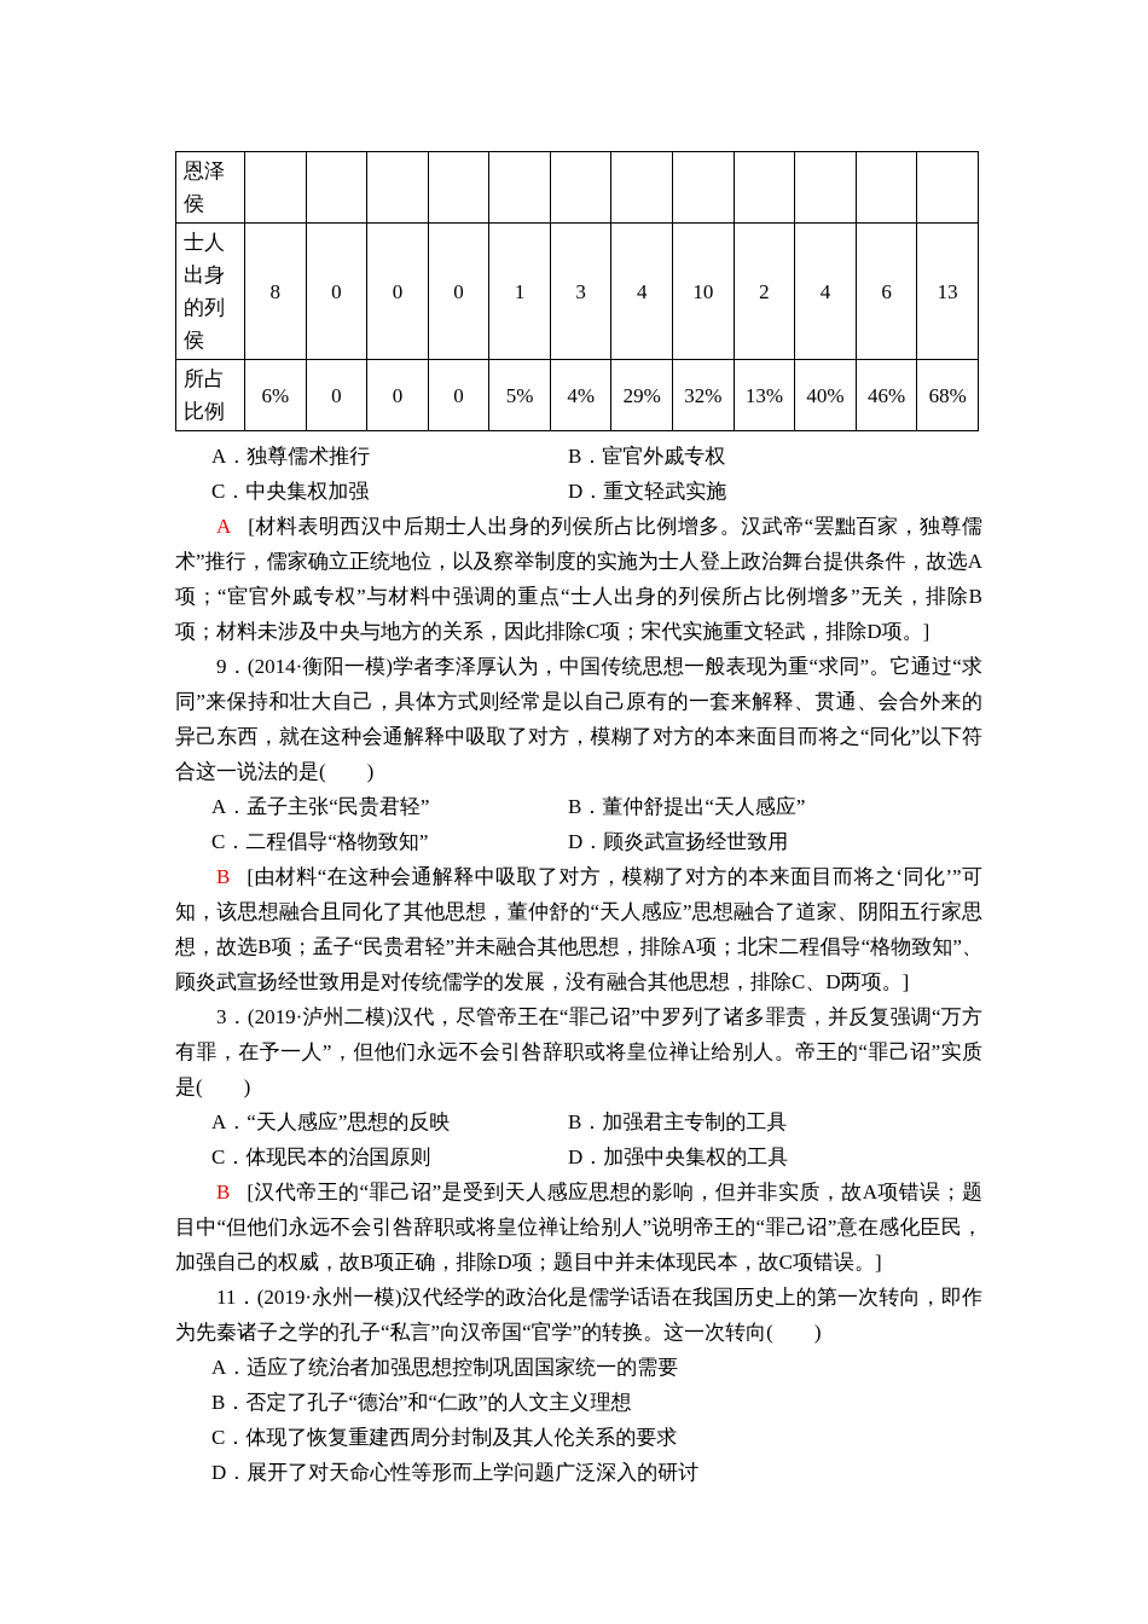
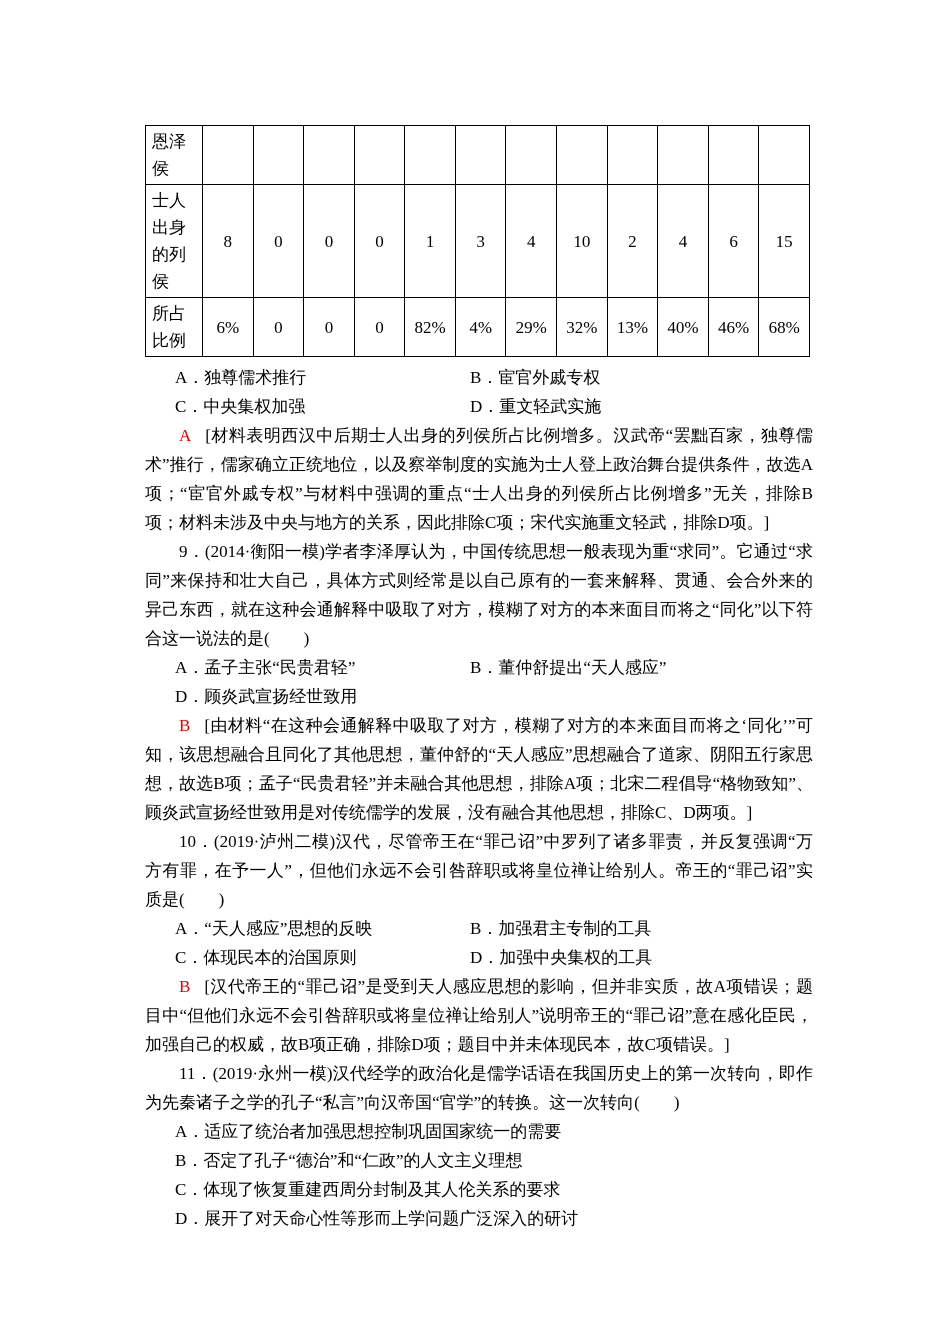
  恩泽侯
- 士人出身的列侯	8	0	0	0	1	3	4	10	2	4	6	13
+ 士人出身的列侯	8	0	0	0	1	3	4	10	2	4	6	15
- 所占比例	6%	0	0	0	5%	4%	29%	32%	13%	40%	46%	68%
+ 所占比例	6%	0	0	0	82%	4%	29%	32%	13%	40%	46%	68%
  A．独尊儒术推行
  B．宦官外戚专权
  C．中央集权加强
  D．重文轻武实施
  A [材料表明西汉中后期士人出身的列侯所占比例增多。汉武帝“罢黜百家，独尊儒术”推行，儒家确立正统地位，以及察举制度的实施为士人登上政治舞台提供条件，故选A项；“宦官外戚专权”与材料中强调的重点“士人出身的列侯所占比例增多”无关，排除B项；材料未涉及中央与地方的关系，因此排除C项；宋代实施重文轻武，排除D项。]
  9．(2014·衡阳一模)学者李泽厚认为，中国传统思想一般表现为重“求同”。它通过“求同”来保持和壮大自己，具体方式则经常是以自己原有的一套来解释、贯通、会合外来的异己东西，就在这种会通解释中吸取了对方，模糊了对方的本来面目而将之“同化”以下符合这一说法的是( )
  A．孟子主张“民贵君轻”
  B．董仲舒提出“天人感应”
- C．二程倡导“格物致知”
  D．顾炎武宣扬经世致用
  B [由材料“在这种会通解释中吸取了对方，模糊了对方的本来面目而将之‘同化’”可知，该思想融合且同化了其他思想，董仲舒的“天人感应”思想融合了道家、阴阳五行家思想，故选B项；孟子“民贵君轻”并未融合其他思想，排除A项；北宋二程倡导“格物致知”、顾炎武宣扬经世致用是对传统儒学的发展，没有融合其他思想，排除C、D两项。]
- 3．(2019·泸州二模)汉代，尽管帝王在“罪己诏”中罗列了诸多罪责，并反复强调“万方有罪，在予一人”，但他们永远不会引咎辞职或将皇位禅让给别人。帝王的“罪己诏”实质是( )
+ 10．(2019·泸州二模)汉代，尽管帝王在“罪己诏”中罗列了诸多罪责，并反复强调“万方有罪，在予一人”，但他们永远不会引咎辞职或将皇位禅让给别人。帝王的“罪己诏”实质是( )
  A．“天人感应”思想的反映
  B．加强君主专制的工具
  C．体现民本的治国原则
  D．加强中央集权的工具
  B [汉代帝王的“罪己诏”是受到天人感应思想的影响，但并非实质，故A项错误；题目中“但他们永远不会引咎辞职或将皇位禅让给别人”说明帝王的“罪己诏”意在感化臣民，加强自己的权威，故B项正确，排除D项；题目中并未体现民本，故C项错误。]
  11．(2019·永州一模)汉代经学的政治化是儒学话语在我国历史上的第一次转向，即作为先秦诸子之学的孔子“私言”向汉帝国“官学”的转换。这一次转向( )
  A．适应了统治者加强思想控制巩固国家统一的需要
  B．否定了孔子“德治”和“仁政”的人文主义理想
  C．体现了恢复重建西周分封制及其人伦关系的要求
  D．展开了对天命心性等形而上学问题广泛深入的研讨
